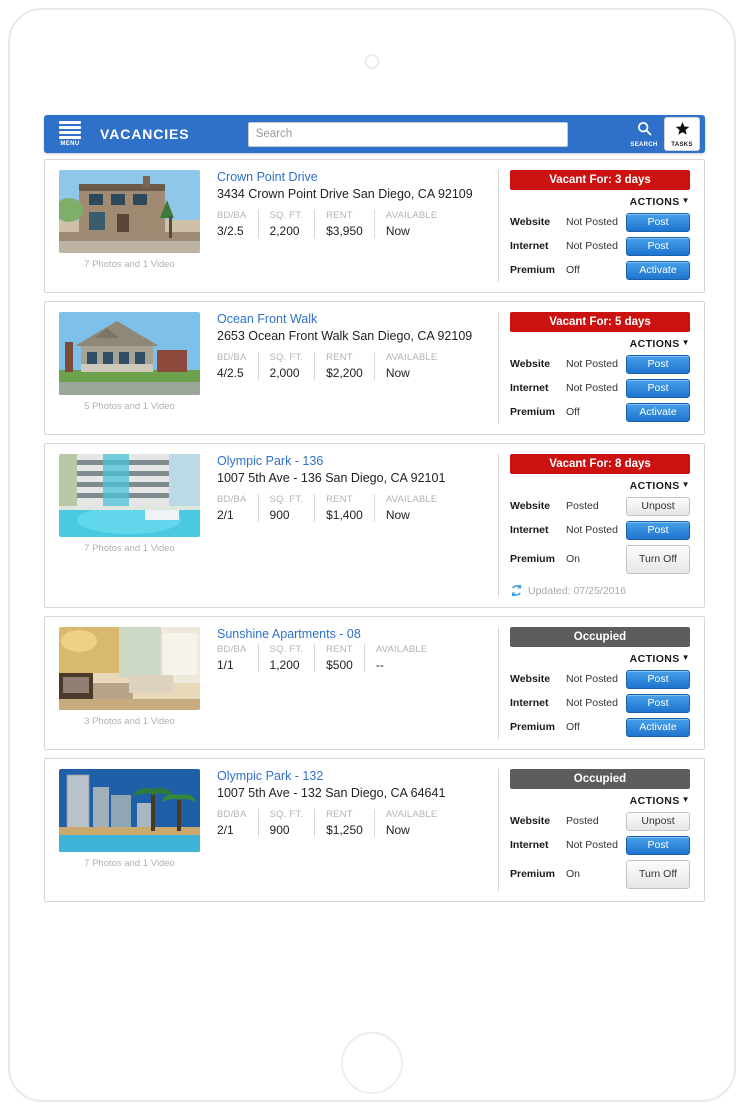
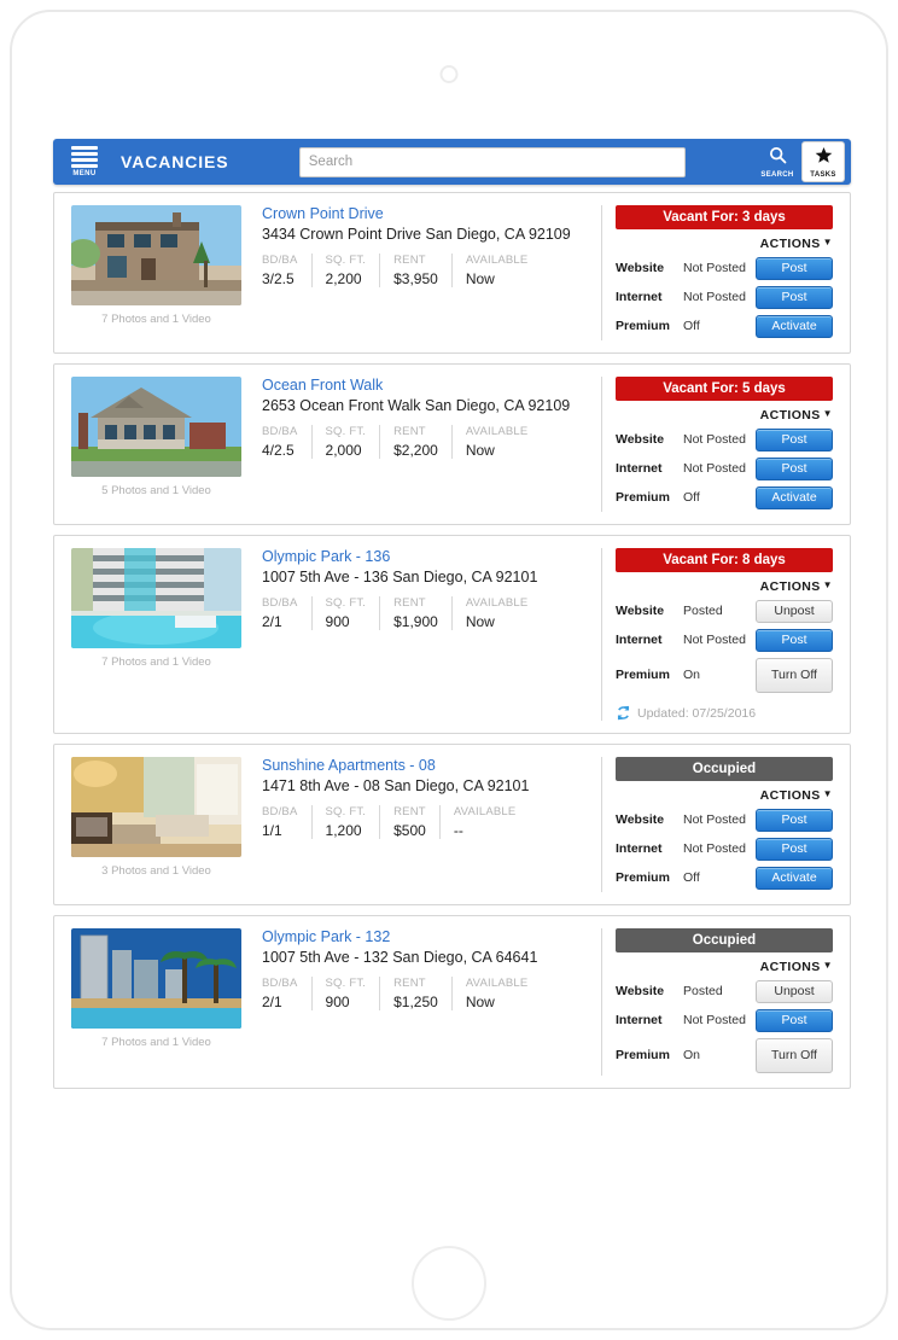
  VACANCIES
  Search
  7 Photos and 1 Video
  Crown Point Drive
  3434 Crown Point Drive San Diego, CA 92109
  BD/BA
  3/2.5
  SQ. FT.
  2,200
  RENT
  $3,950
  AVAILABLE
  Now
  Vacant For: 3 days
  ACTIONS ▼
  Website
  Not Posted
  Post
  Internet
  Not Posted
  Post
  Premium
  Off
  Activate
  5 Photos and 1 Video
  Ocean Front Walk
  2653 Ocean Front Walk San Diego, CA 92109
  BD/BA
  4/2.5
  SQ. FT.
  2,000
  RENT
  $2,200
  AVAILABLE
  Now
  Vacant For: 5 days
  ACTIONS ▼
  Website
  Not Posted
  Post
  Internet
  Not Posted
  Post
  Premium
  Off
  Activate
  7 Photos and 1 Video
  Olympic Park - 136
  1007 5th Ave - 136 San Diego, CA 92101
  BD/BA
  2/1
  SQ. FT.
  900
  RENT
- $1,400
+ $1,900
  AVAILABLE
  Now
  Vacant For: 8 days
  ACTIONS ▼
  Website
  Posted
  Unpost
  Internet
  Not Posted
  Post
  Premium
  On
  Turn Off
  Updated: 07/25/2016
  3 Photos and 1 Video
  Sunshine Apartments - 08
+ 1471 8th Ave - 08 San Diego, CA 92101
  BD/BA
  1/1
  SQ. FT.
  1,200
  RENT
  $500
  AVAILABLE
  --
  Occupied
  ACTIONS ▼
  Website
  Not Posted
  Post
  Internet
  Not Posted
  Post
  Premium
  Off
  Activate
  7 Photos and 1 Video
  Olympic Park - 132
  1007 5th Ave - 132 San Diego, CA 64641
  BD/BA
  2/1
  SQ. FT.
  900
  RENT
  $1,250
  AVAILABLE
  Now
  Occupied
  ACTIONS ▼
  Website
  Posted
  Unpost
  Internet
  Not Posted
  Post
  Premium
  On
  Turn Off
